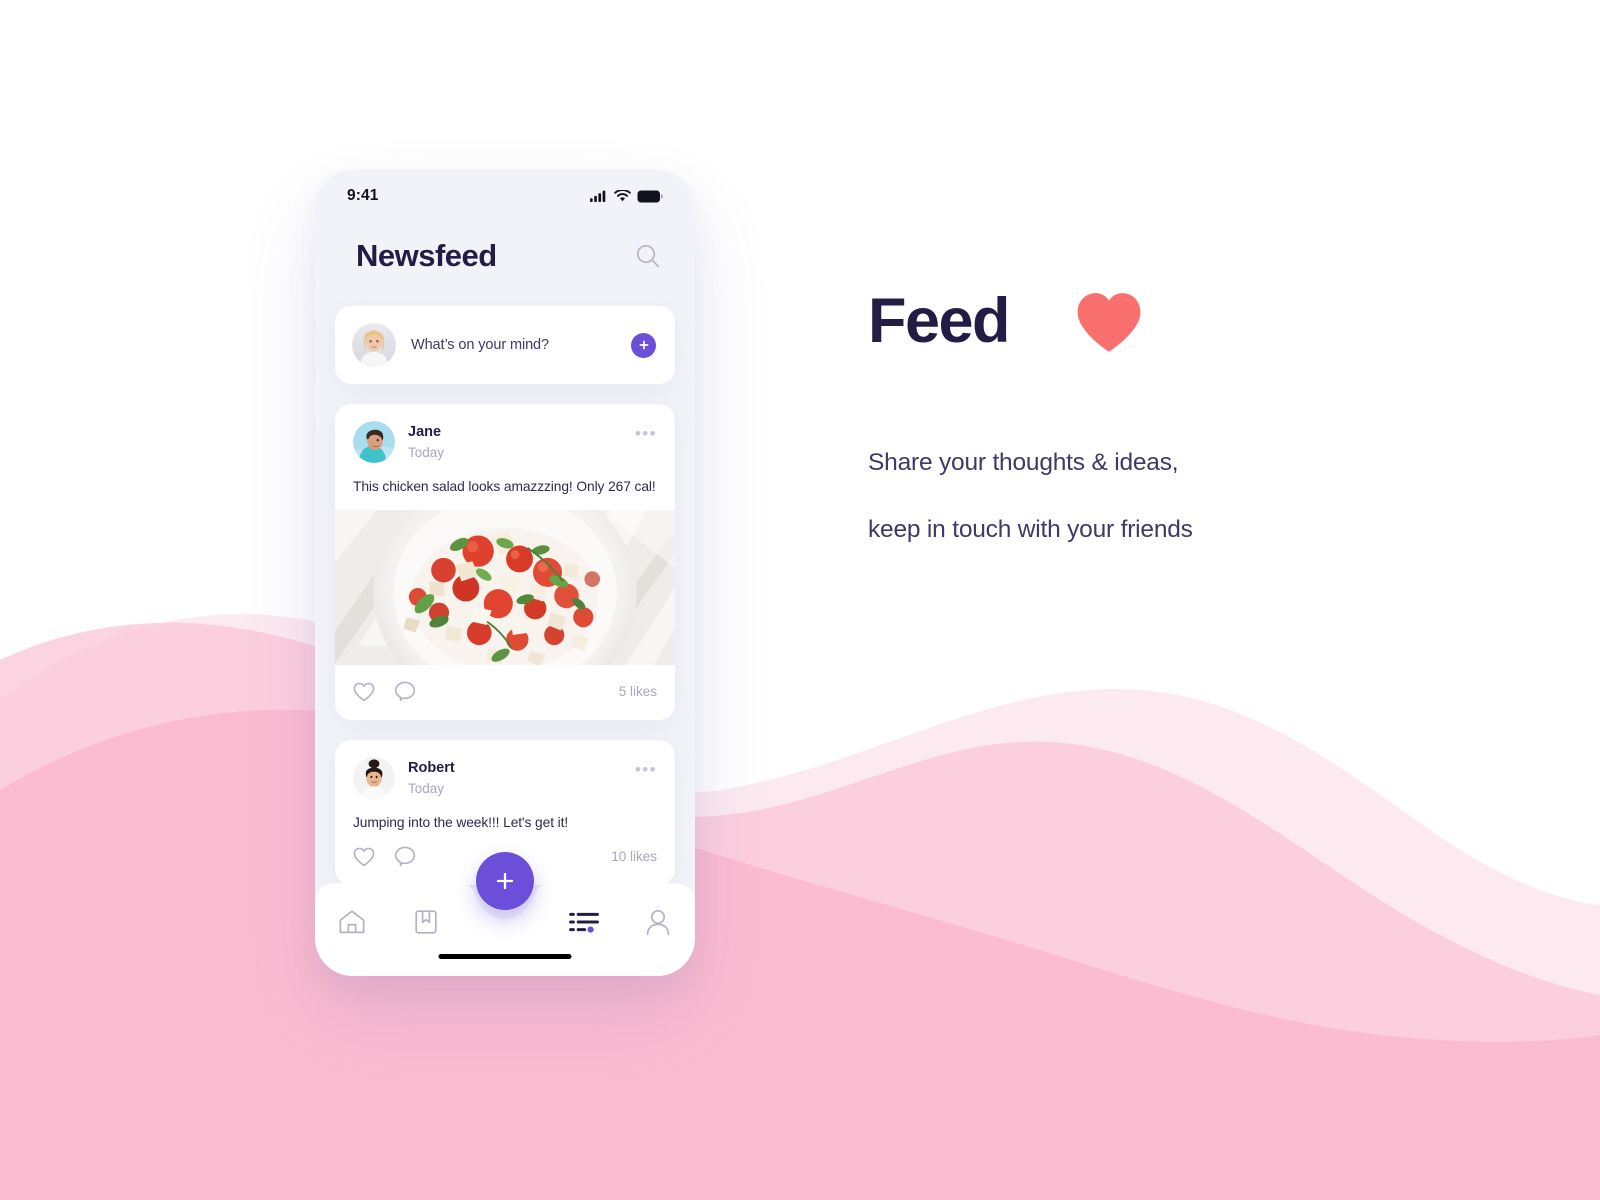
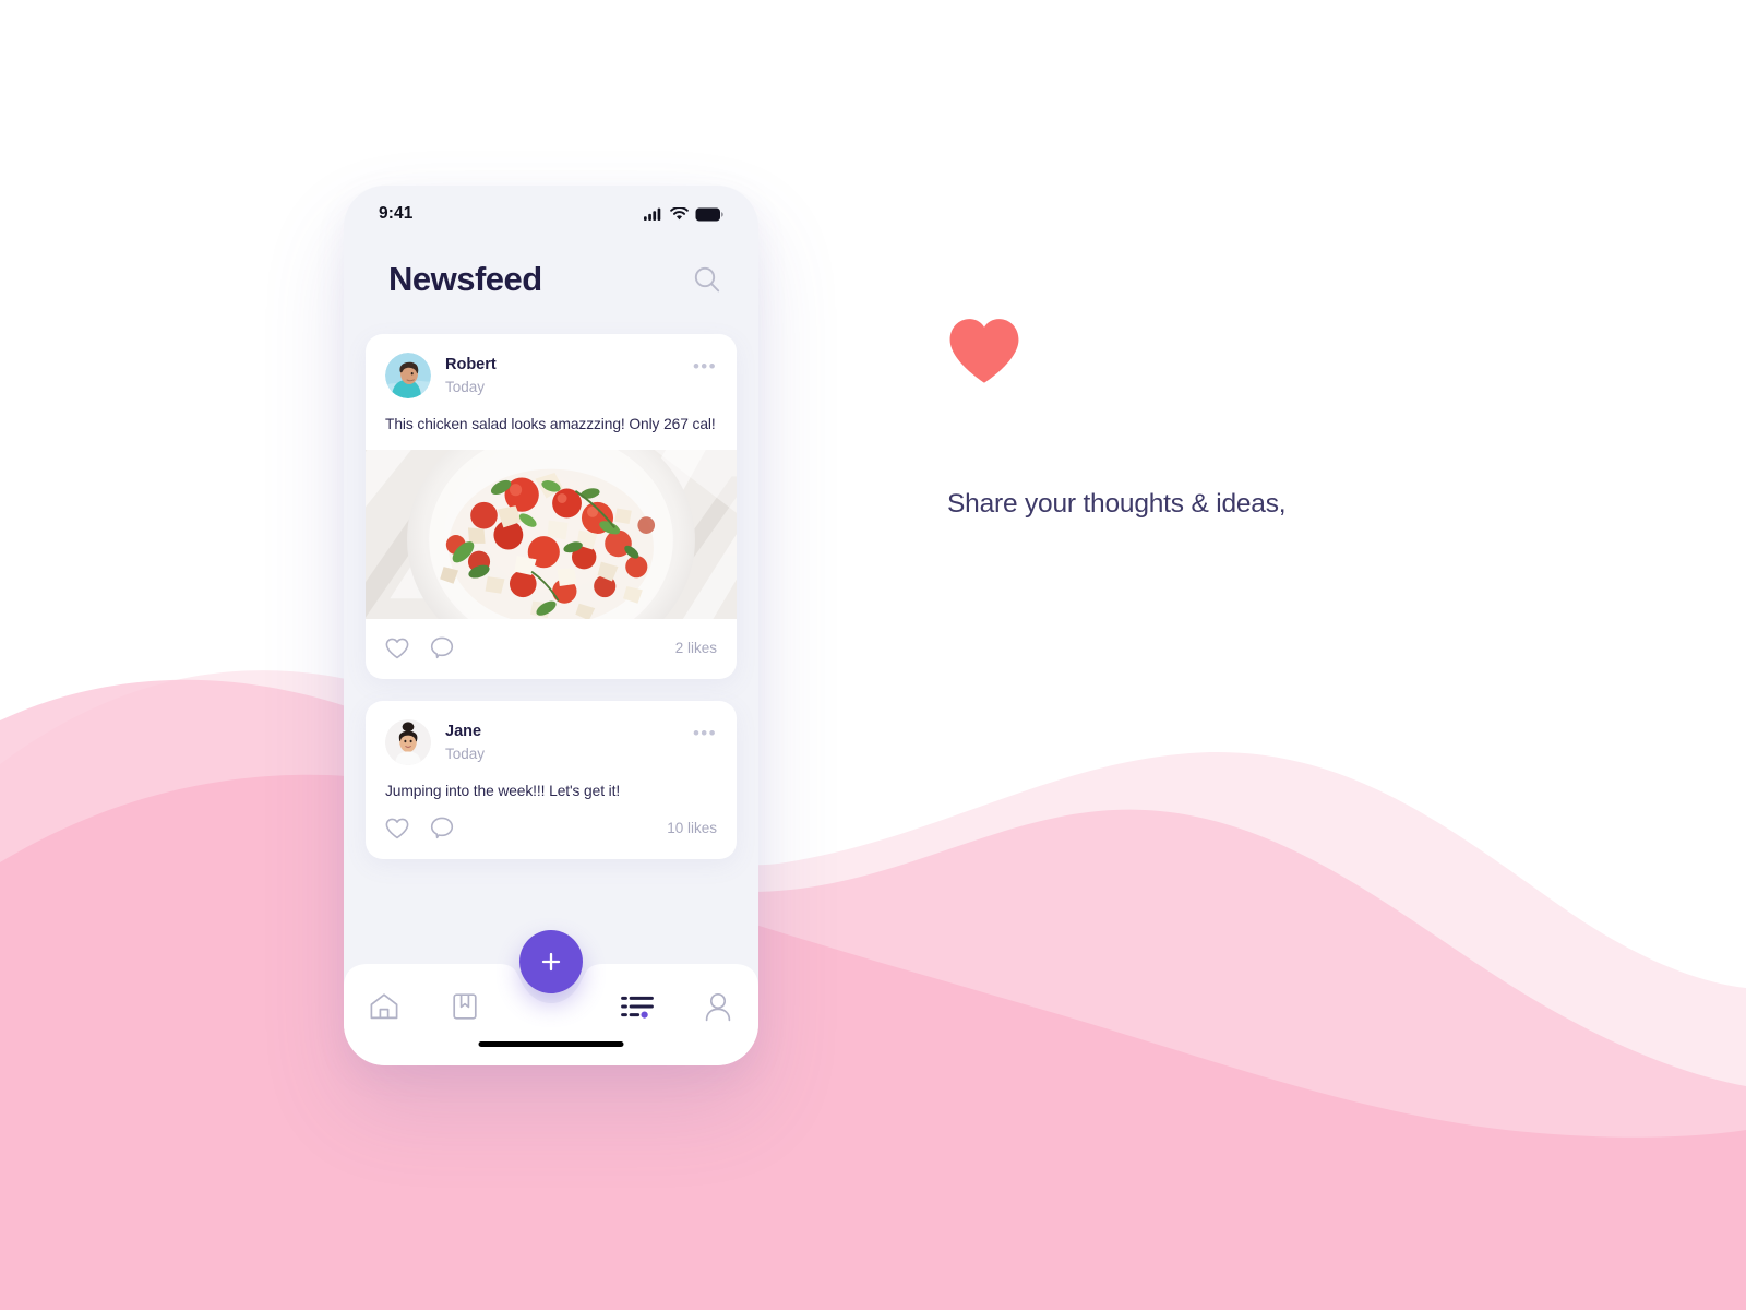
- Feed
  Share your thoughts & ideas,
- keep in touch with your friends
  9:41
  Newsfeed
- What’s on your mind?
- Jane
+ Robert
  Today
  •••
  This chicken salad looks amazzzing! Only 267 cal!
- 5 likes
+ 2 likes
- Robert
+ Jane
  Today
  •••
  Jumping into the week!!! Let's get it!
  10 likes
